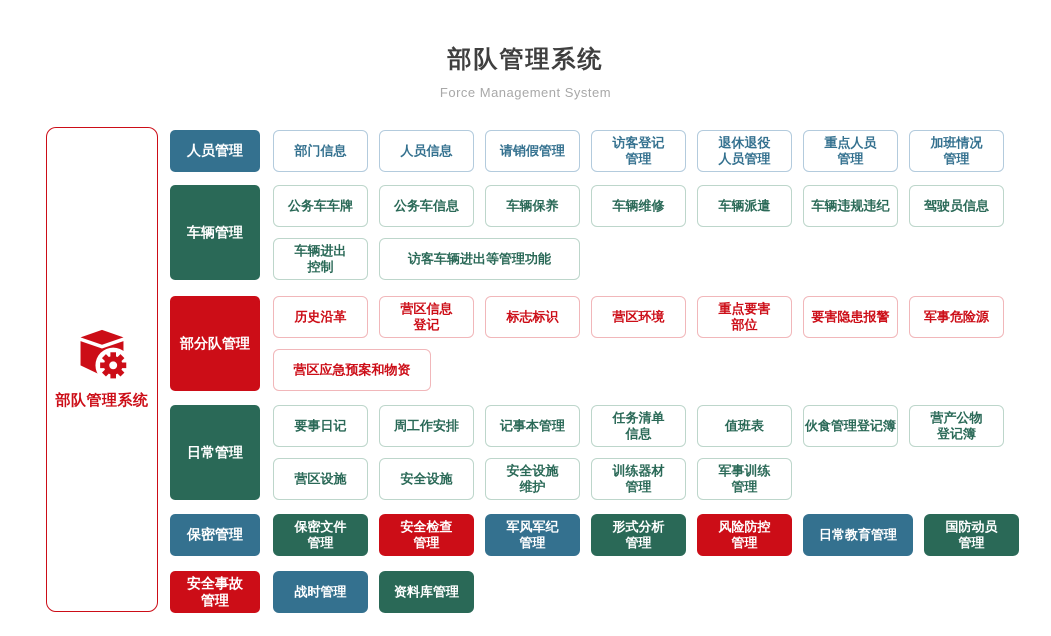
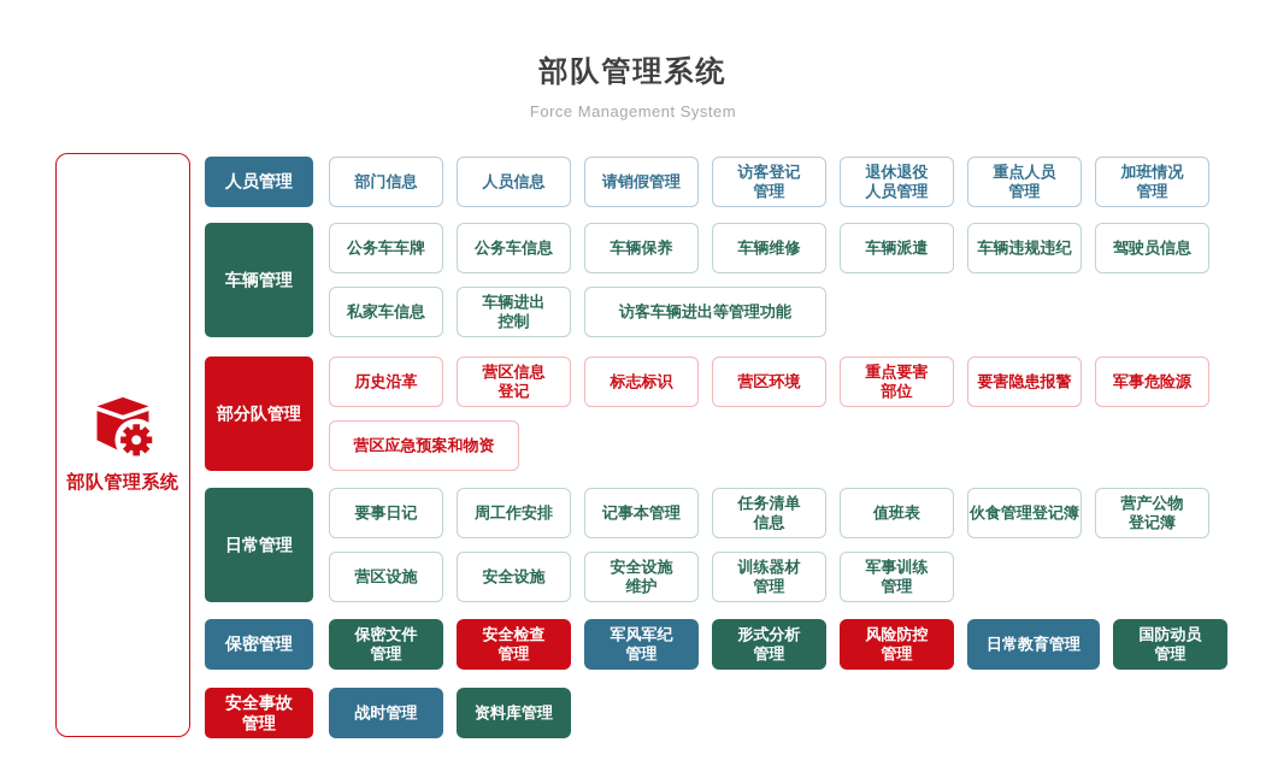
  部队管理系统
  Force Management System
  部队管理系统
  人员管理
  部门信息
  人员信息
  请销假管理
  访客登记
  管理
  退休退役
  人员管理
  重点人员
  管理
  加班情况
  管理
  车辆管理
  公务车车牌
  公务车信息
  车辆保养
  车辆维修
  车辆派遣
  车辆违规违纪
  驾驶员信息
+ 私家车信息
  车辆进出
  控制
  访客车辆进出等管理功能
  部分队管理
  历史沿革
  营区信息
  登记
  标志标识
  营区环境
  重点要害
  部位
  要害隐患报警
  军事危险源
  营区应急预案和物资
  日常管理
  要事日记
  周工作安排
  记事本管理
  任务清单
  信息
  值班表
  伙食管理登记簿
  营产公物
  登记簿
  营区设施
  安全设施
  安全设施
  维护
  训练器材
  管理
  军事训练
  管理
  保密管理
  保密文件
  管理
  安全检查
  管理
  军风军纪
  管理
  形式分析
  管理
  风险防控
  管理
  日常教育管理
  国防动员
  管理
  安全事故
  管理
  战时管理
  资料库管理
